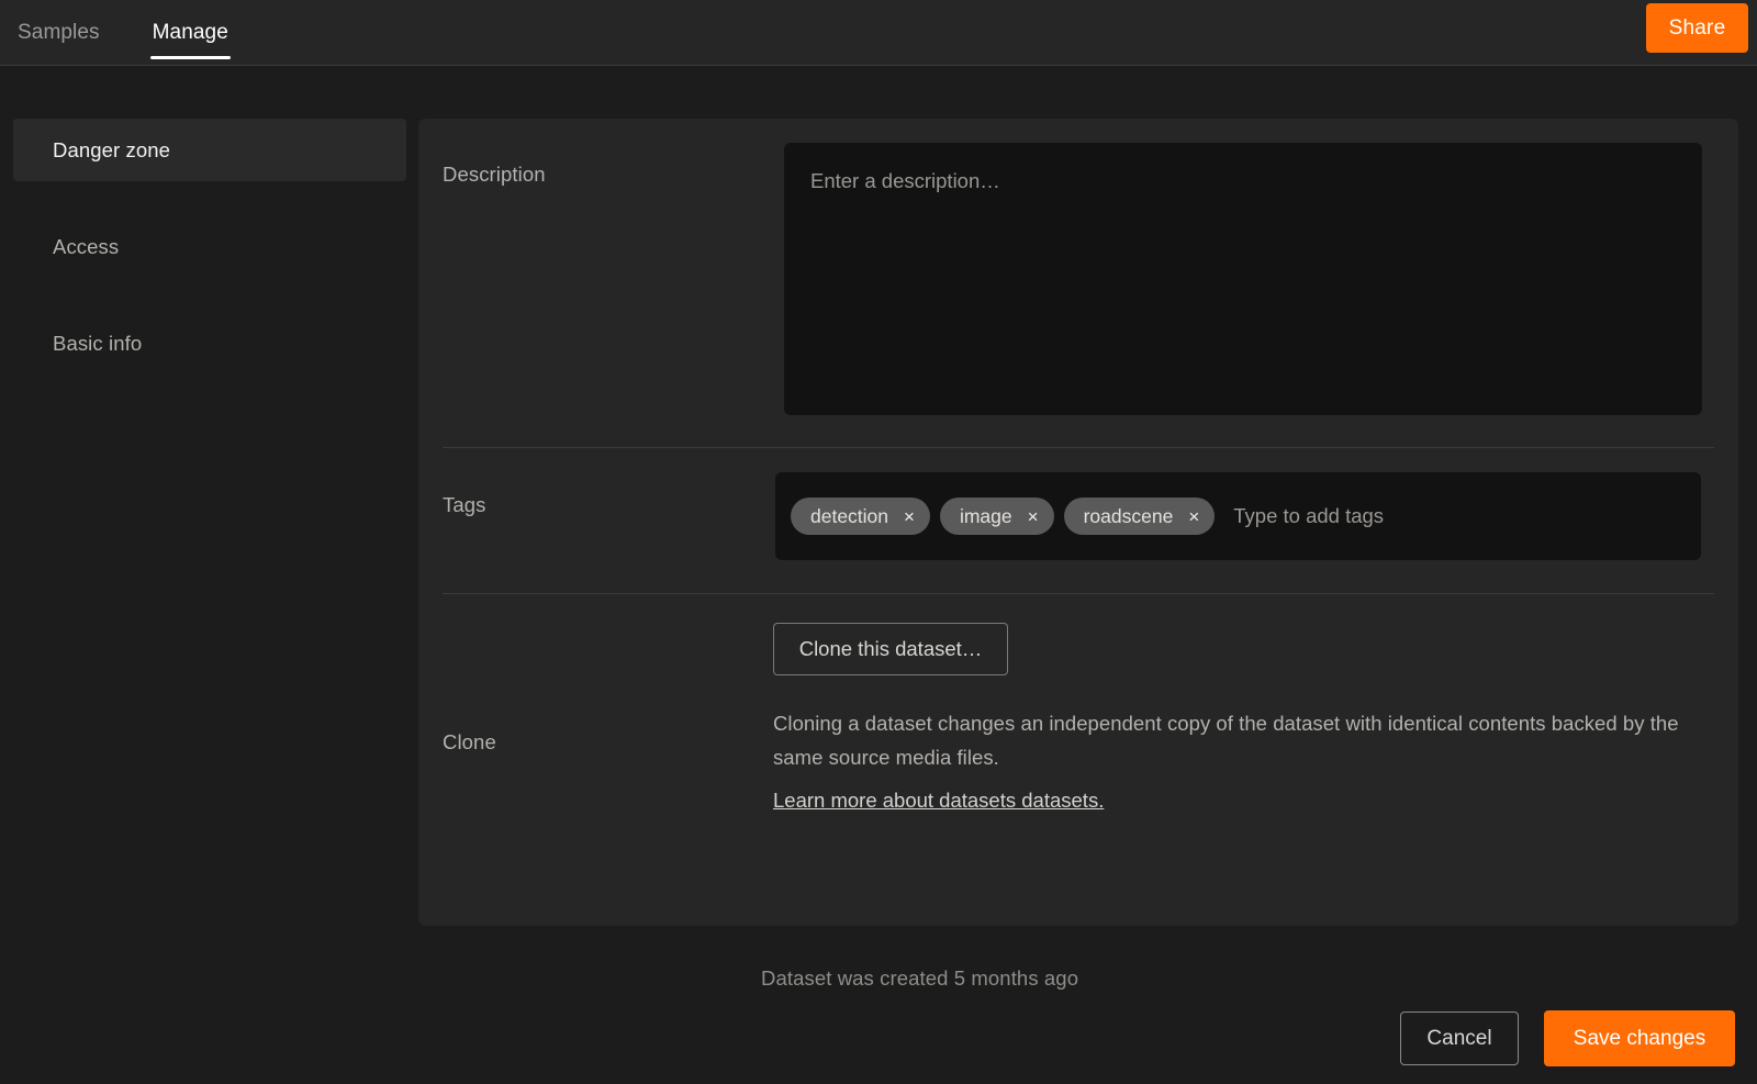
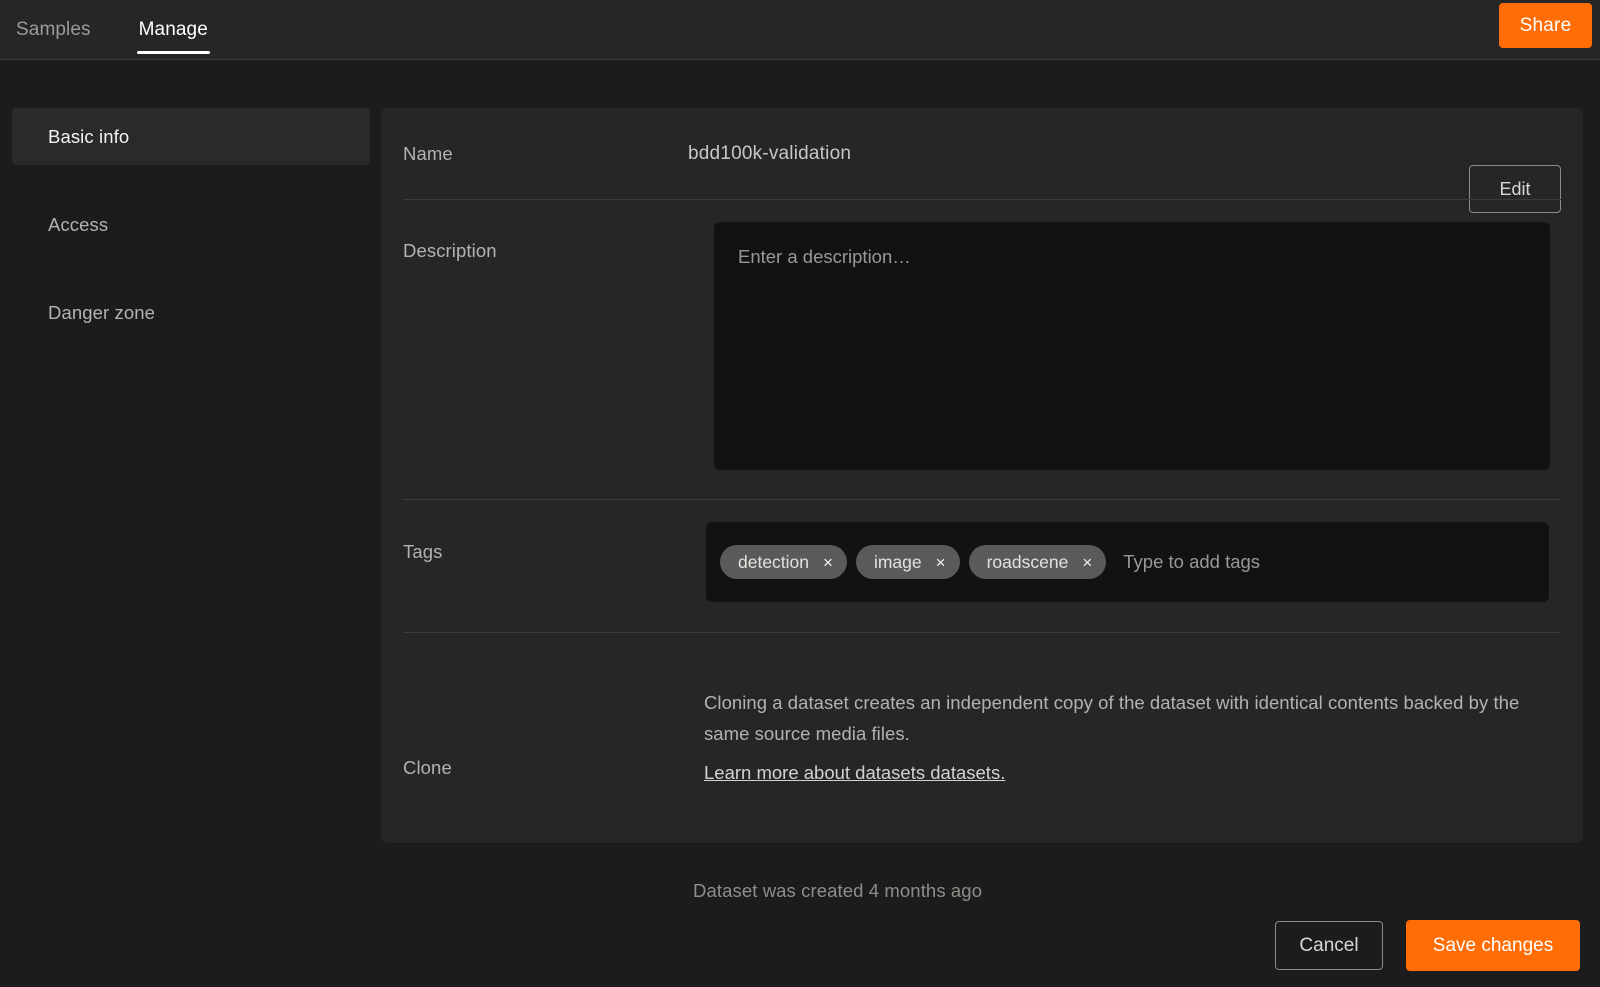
  Samples
  Manage
  Share
- Danger zone
+ Basic info
  Access
- Basic info
+ Danger zone
+ Name
+ bdd100k-validation
+ Edit
  Description
  Enter a description…
  Tags
  detection
  ×
  image
  ×
  roadscene
  ×
  Type to add tags
  Clone
- Clone this dataset…
- Cloning a dataset changes an independent copy of the dataset with identical contents backed by the same source media files.
+ Cloning a dataset creates an independent copy of the dataset with identical contents backed by the same source media files.
  Learn more about datasets datasets.
- Dataset was created 5 months ago
+ Dataset was created 4 months ago
  Cancel
  Save changes
